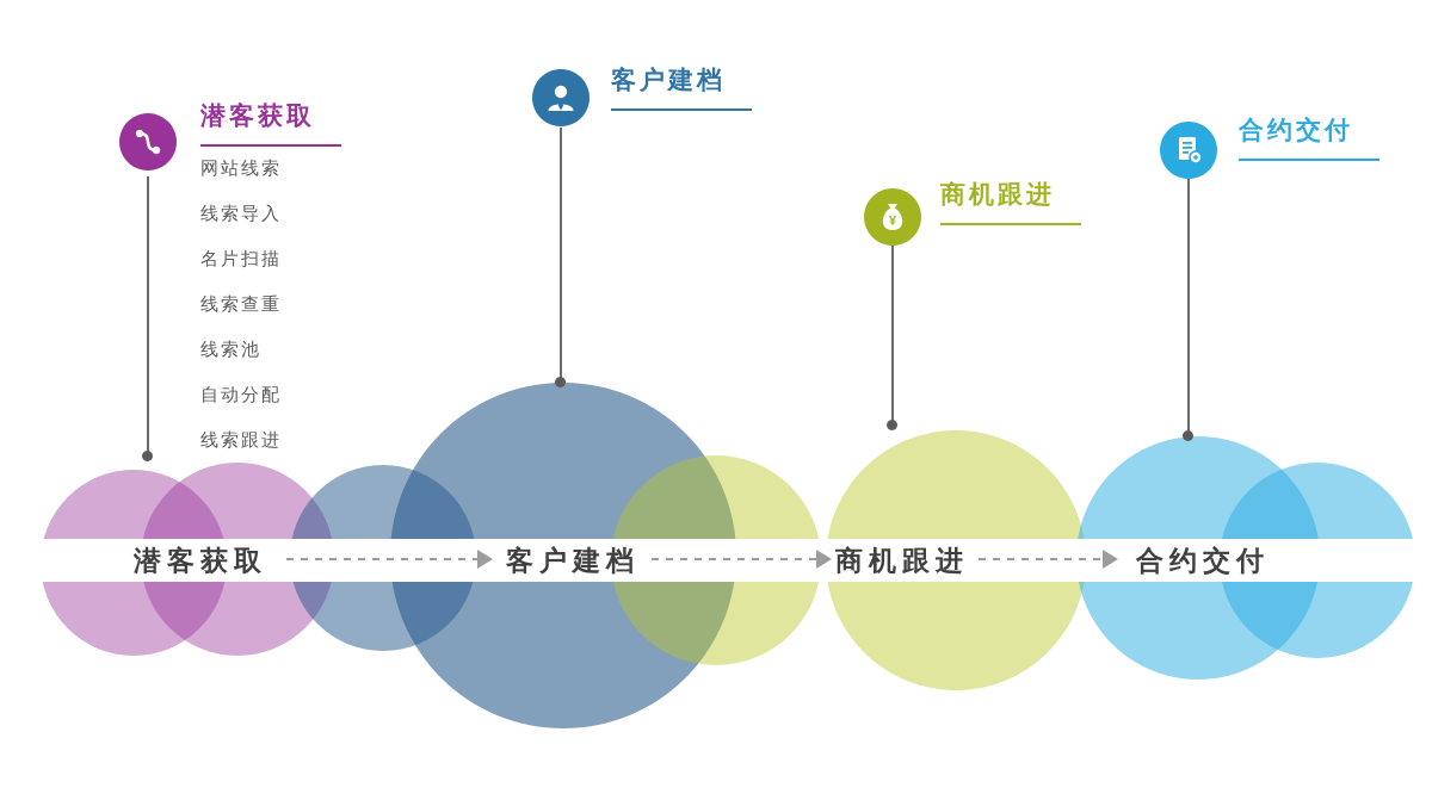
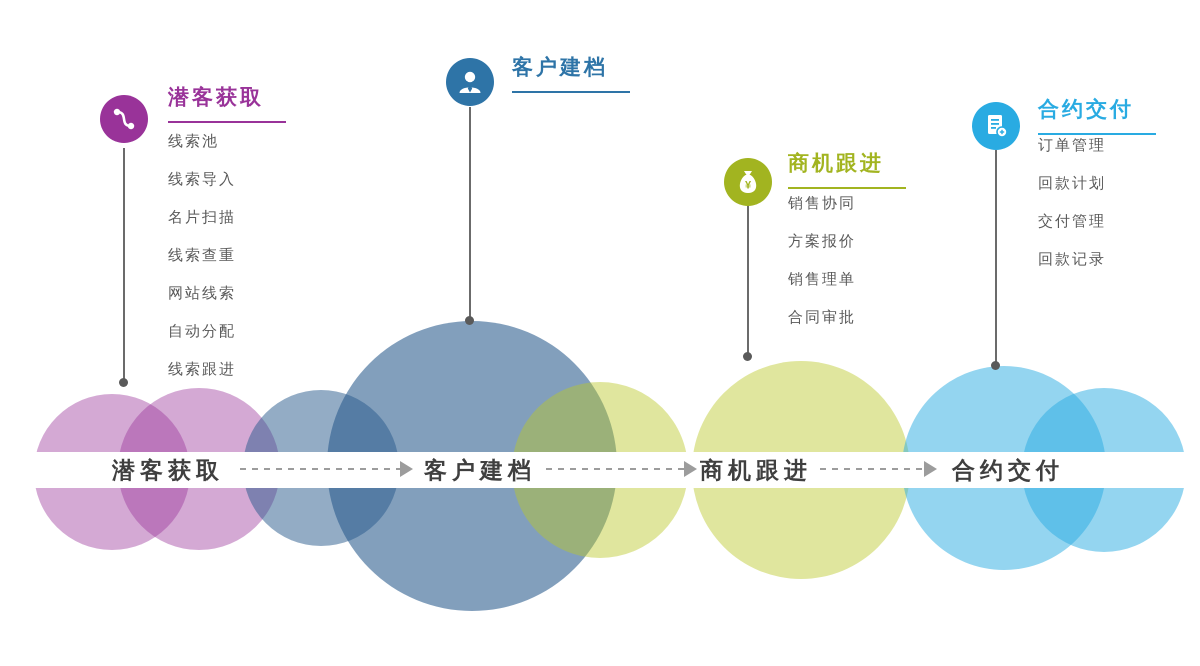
  潜客获取
- 网站线索
+ 线索池
  线索导入
  名片扫描
  线索查重
- 线索池
+ 网站线索
  自动分配
  线索跟进
  客户建档
  ¥
  商机跟进
+ 销售协同
+ 方案报价
+ 销售理单
+ 合同审批
  合约交付
+ 订单管理
+ 回款计划
+ 交付管理
+ 回款记录
  潜客获取
  客户建档
  商机跟进
  合约交付
